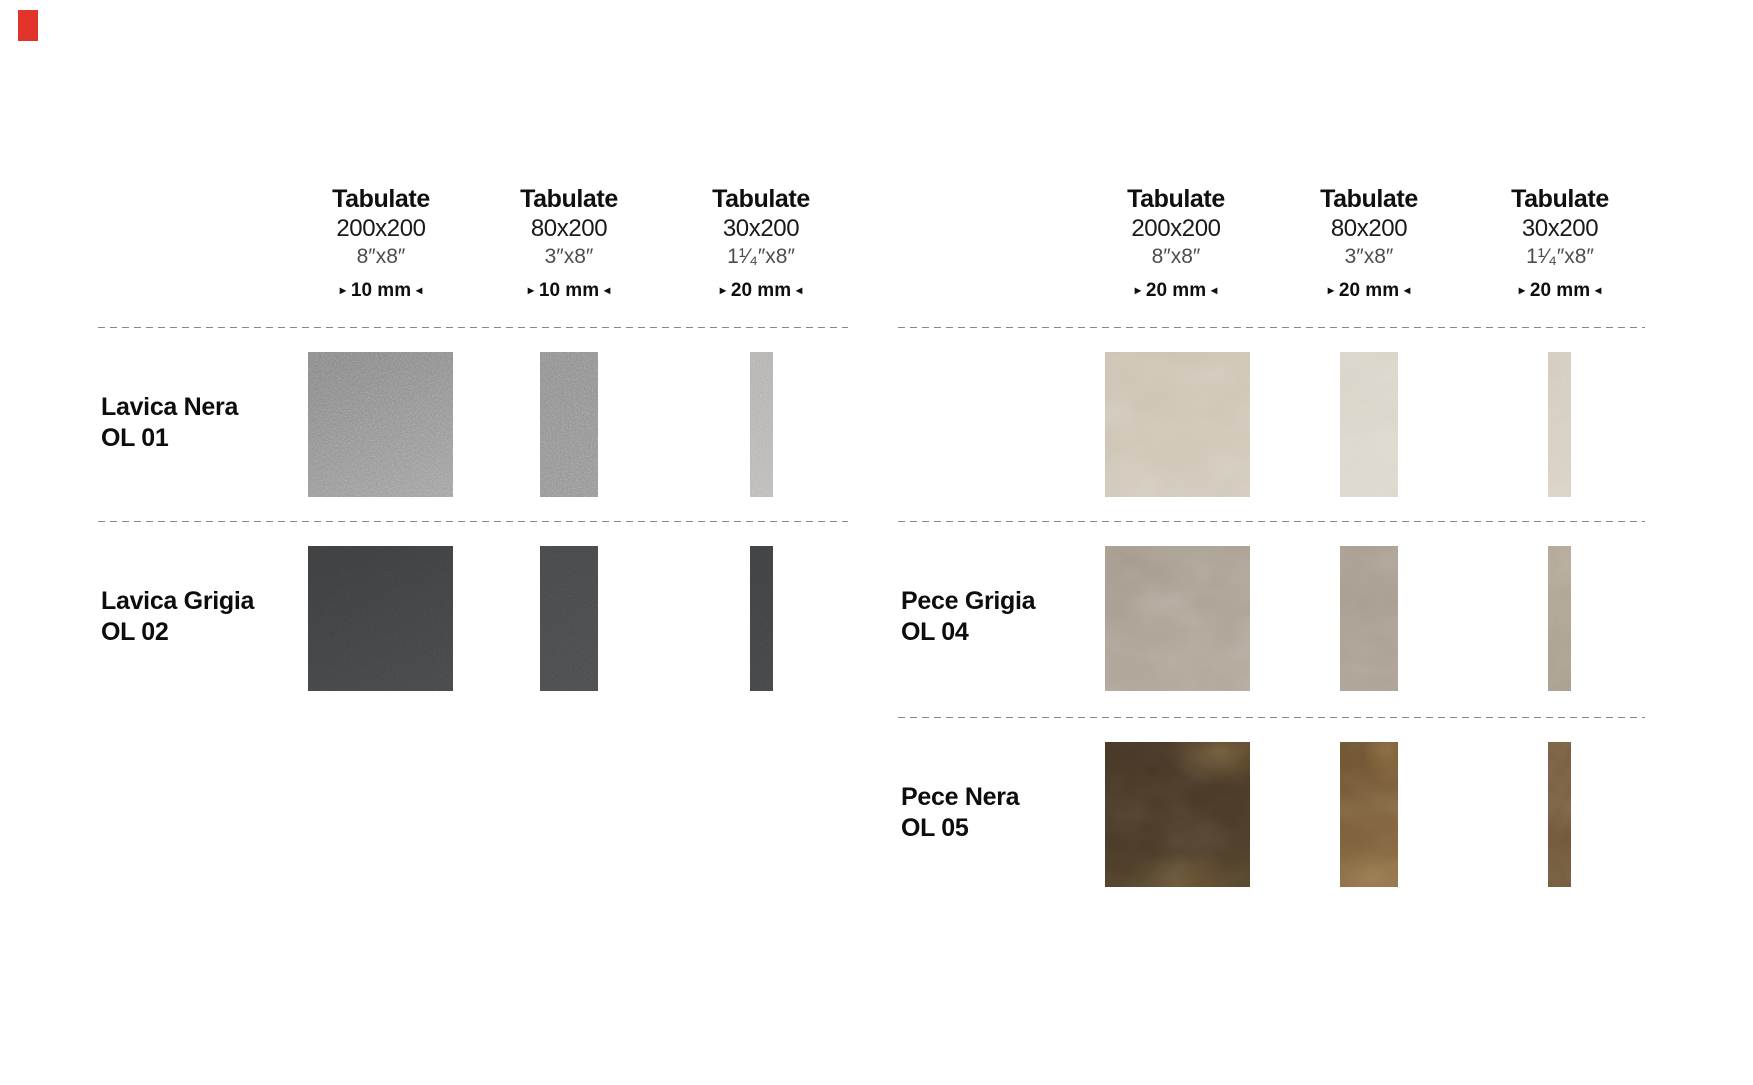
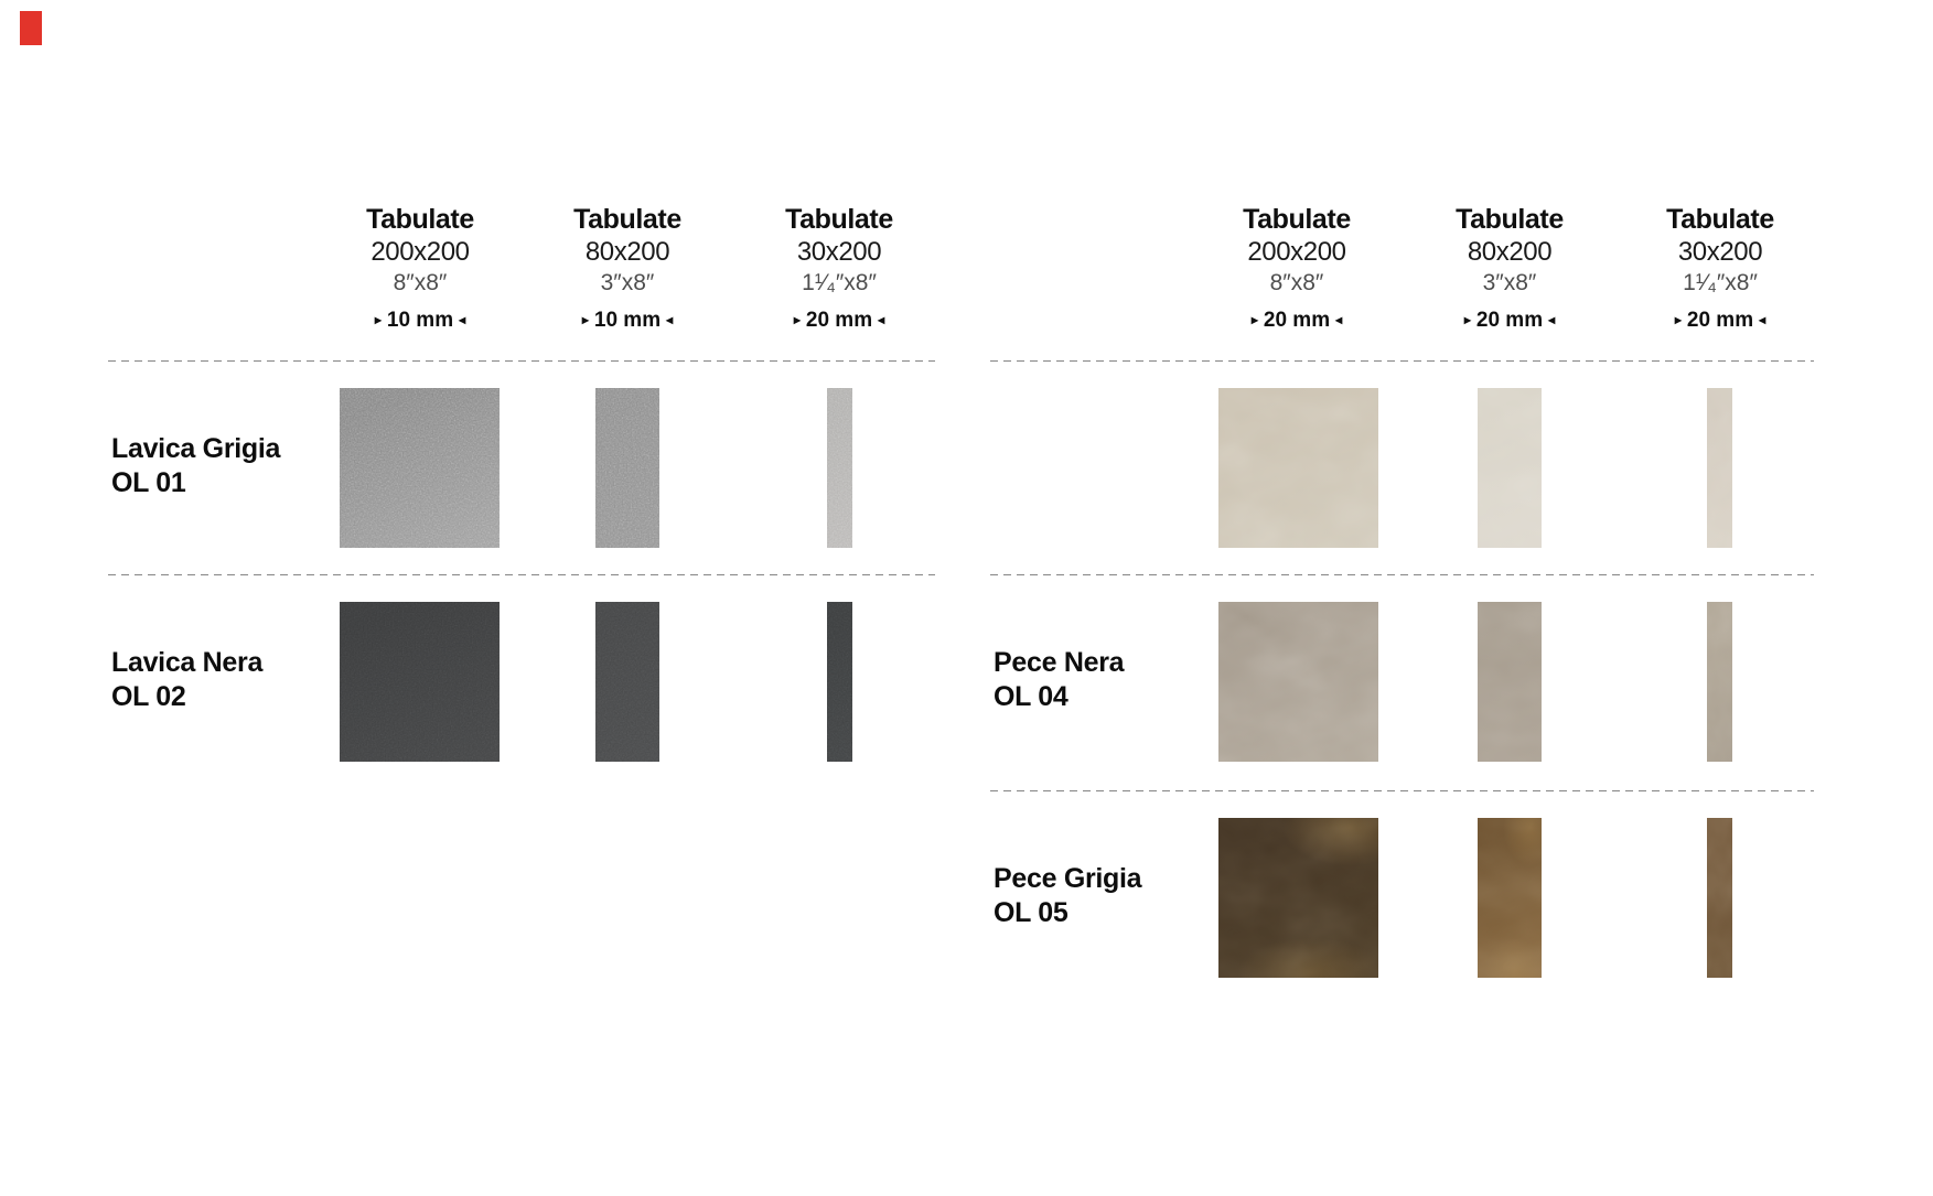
  Tabulate
  200x200
  8″x8″
  ▸ 10 mm ◂
  Tabulate
  80x200
  3″x8″
  ▸ 10 mm ◂
  Tabulate
  30x200
  1¹⁄₄″x8″
  ▸ 20 mm ◂
- Lavica Nera
+ Lavica Grigia
  OL 01
- Lavica Grigia
+ Lavica Nera
  OL 02
  Tabulate
  200x200
  8″x8″
  ▸ 20 mm ◂
  Tabulate
  80x200
  3″x8″
  ▸ 20 mm ◂
  Tabulate
  30x200
  1¹⁄₄″x8″
  ▸ 20 mm ◂
- Pece Grigia
+ Pece Nera
  OL 04
- Pece Nera
+ Pece Grigia
  OL 05
